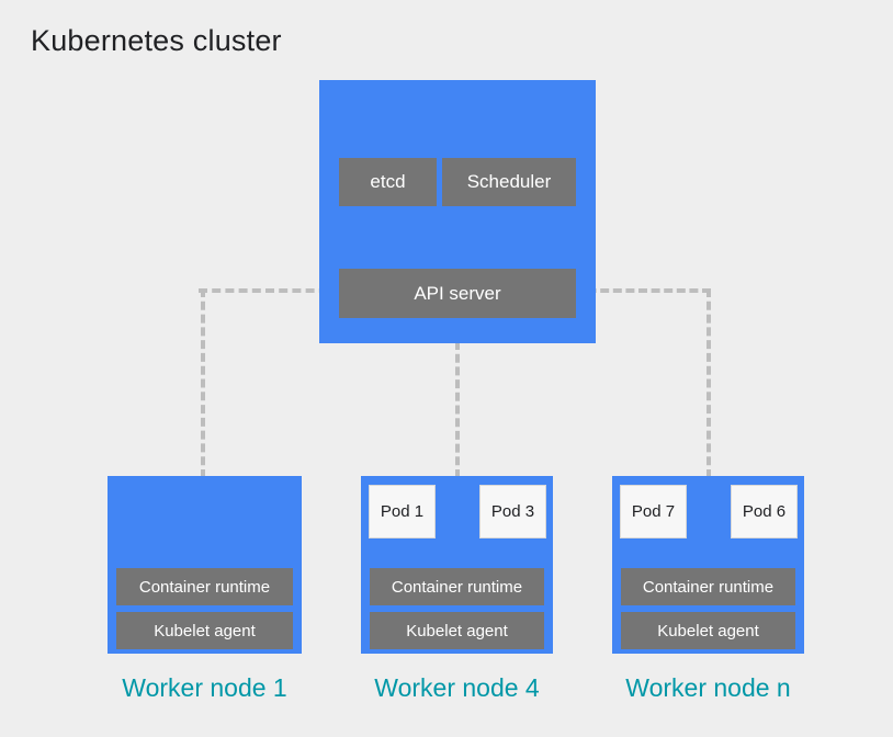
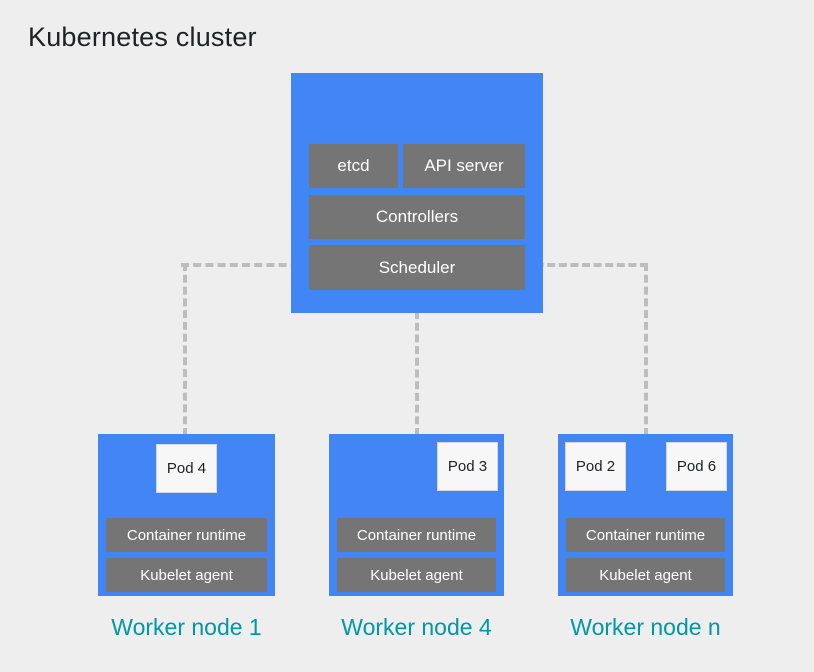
  Kubernetes cluster
  etcd
- Scheduler
+ API server
+ Controllers
- API server
+ Scheduler
+ Pod 4
  Container runtime
  Kubelet agent
  Worker node 1
- Pod 1
  Pod 3
  Container runtime
  Kubelet agent
  Worker node 4
- Pod 7
+ Pod 2
  Pod 6
  Container runtime
  Kubelet agent
  Worker node n
